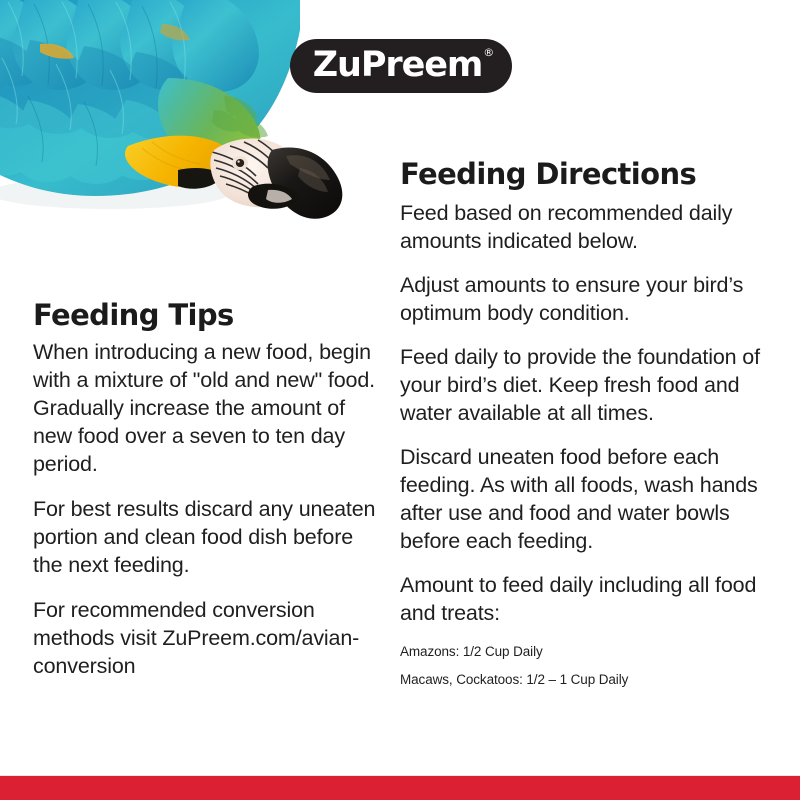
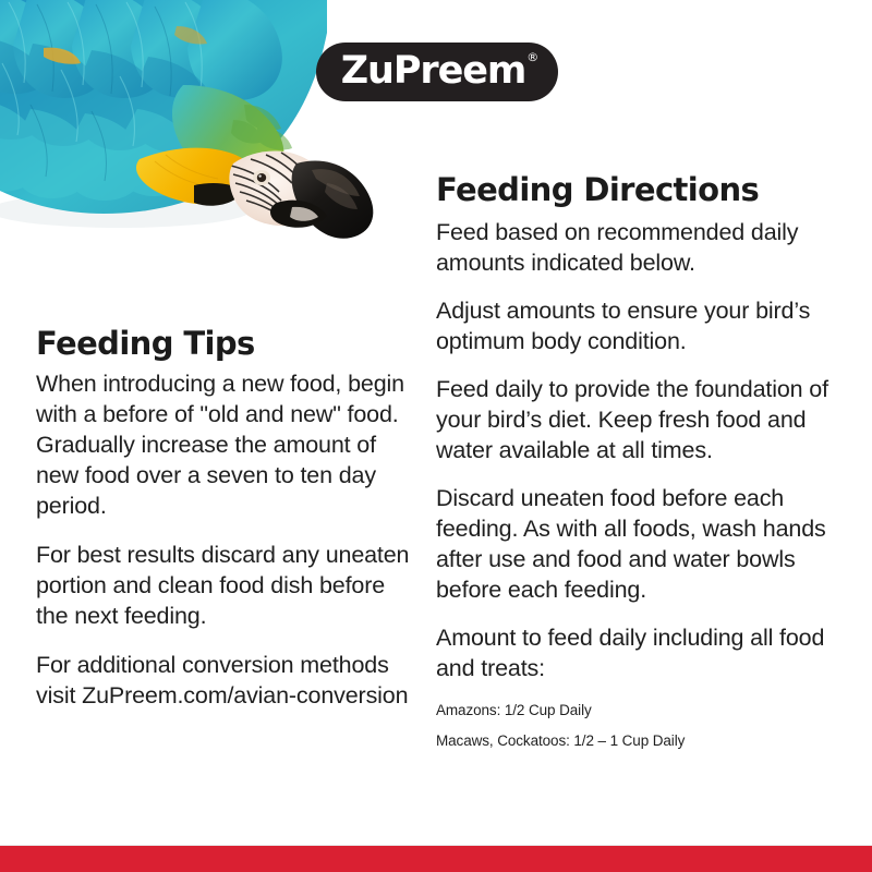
  ZuPreem
  ®
  Feeding Tips
- When introducing a new food, begin with a mixture of "old and new" food. Gradually increase the amount of new food over a seven to ten day period.
+ When introducing a new food, begin with a before of "old and new" food. Gradually increase the amount of new food over a seven to ten day period.
  For best results discard any uneaten portion and clean food dish before the next feeding.
- For recommended conversion methods visit ZuPreem.com/avian-conversion
+ For additional conversion methods visit ZuPreem.com/avian-conversion
  Feeding Directions
  Feed based on recommended daily amounts indicated below.
  Adjust amounts to ensure your bird’s optimum body condition.
  Feed daily to provide the foundation of your bird’s diet. Keep fresh food and water available at all times.
  Discard uneaten food before each feeding. As with all foods, wash hands after use and food and water bowls before each feeding.
  Amount to feed daily including all food and treats:
  Amazons: 1/2 Cup Daily
  Macaws, Cockatoos: 1/2 – 1 Cup Daily
